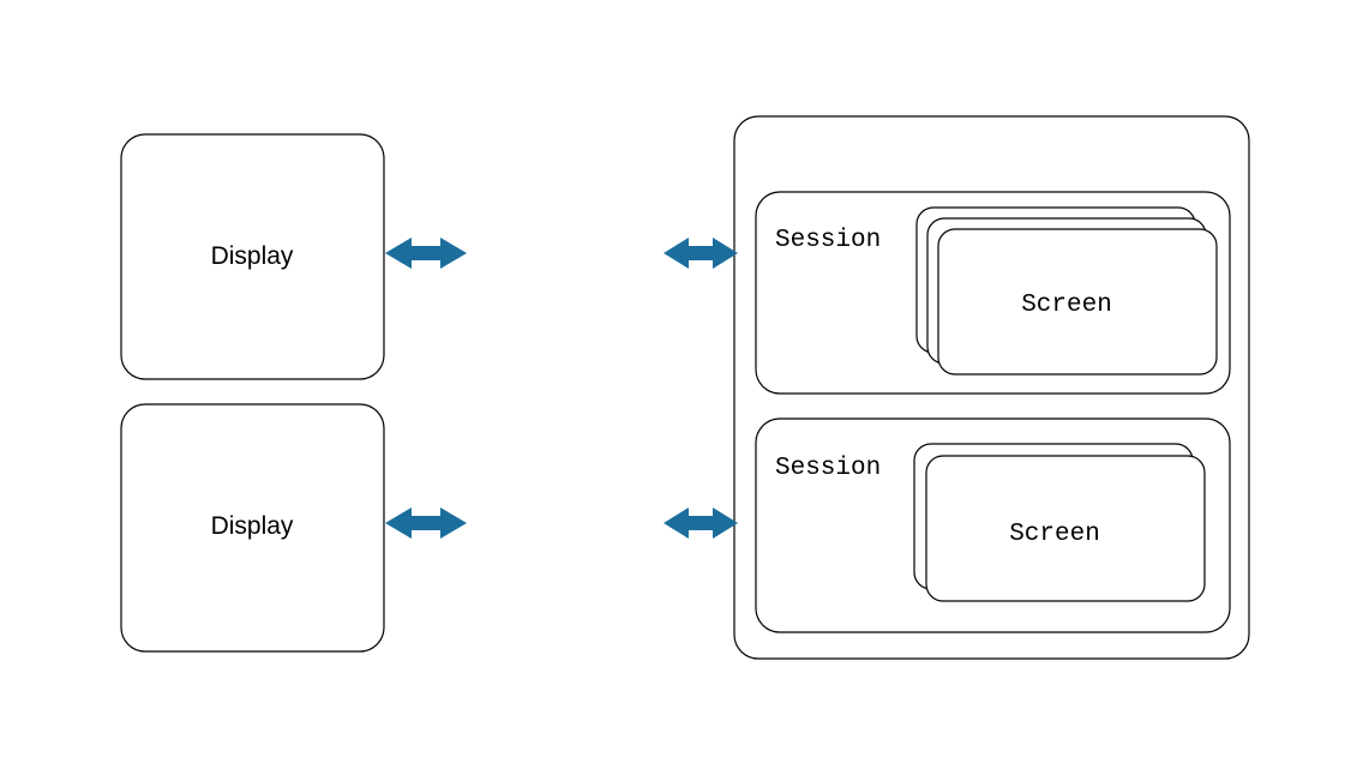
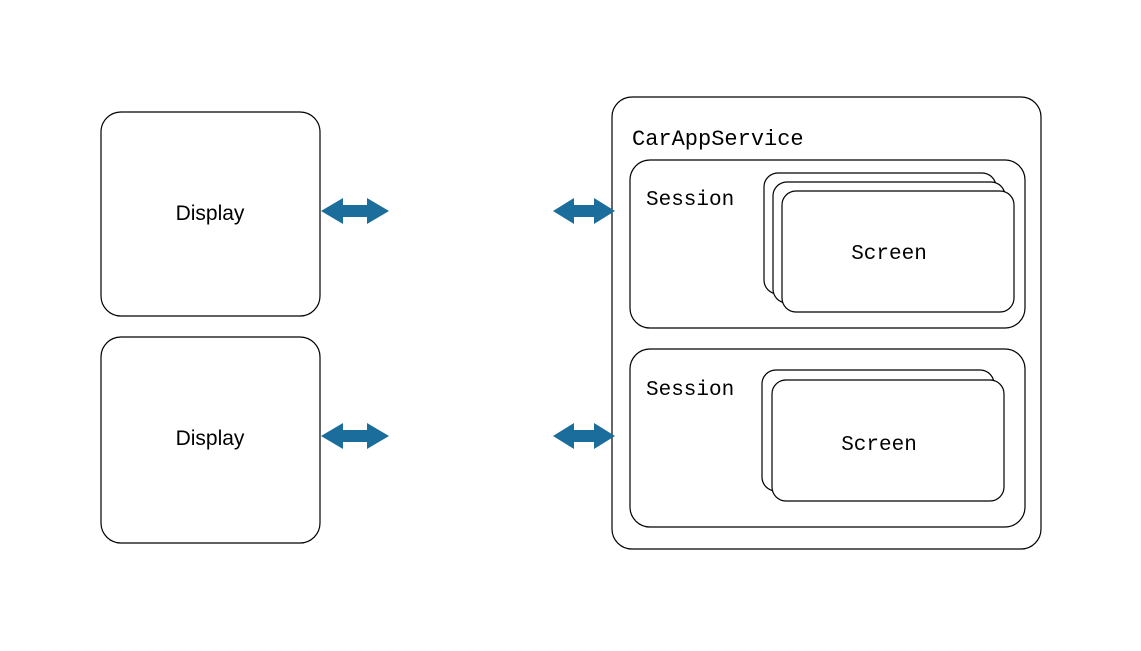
  Display
  Display
+ CarAppService
  Session
  Screen
  Session
  Screen
